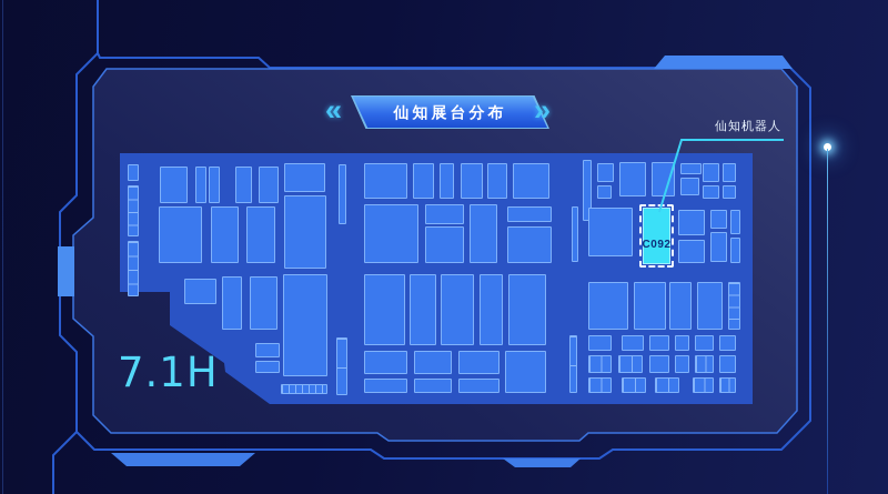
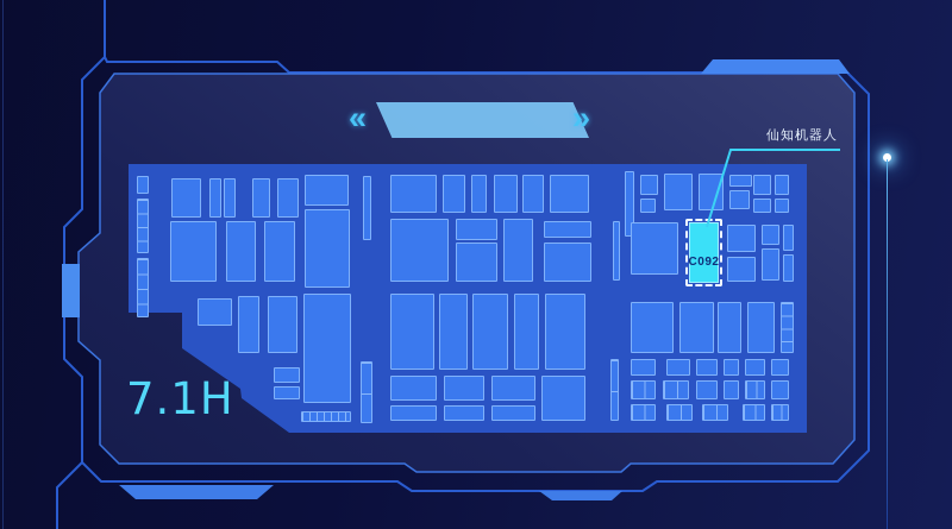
- 仙知展台分布
  «
  »
  C092
  仙知机器人
  7.1H
